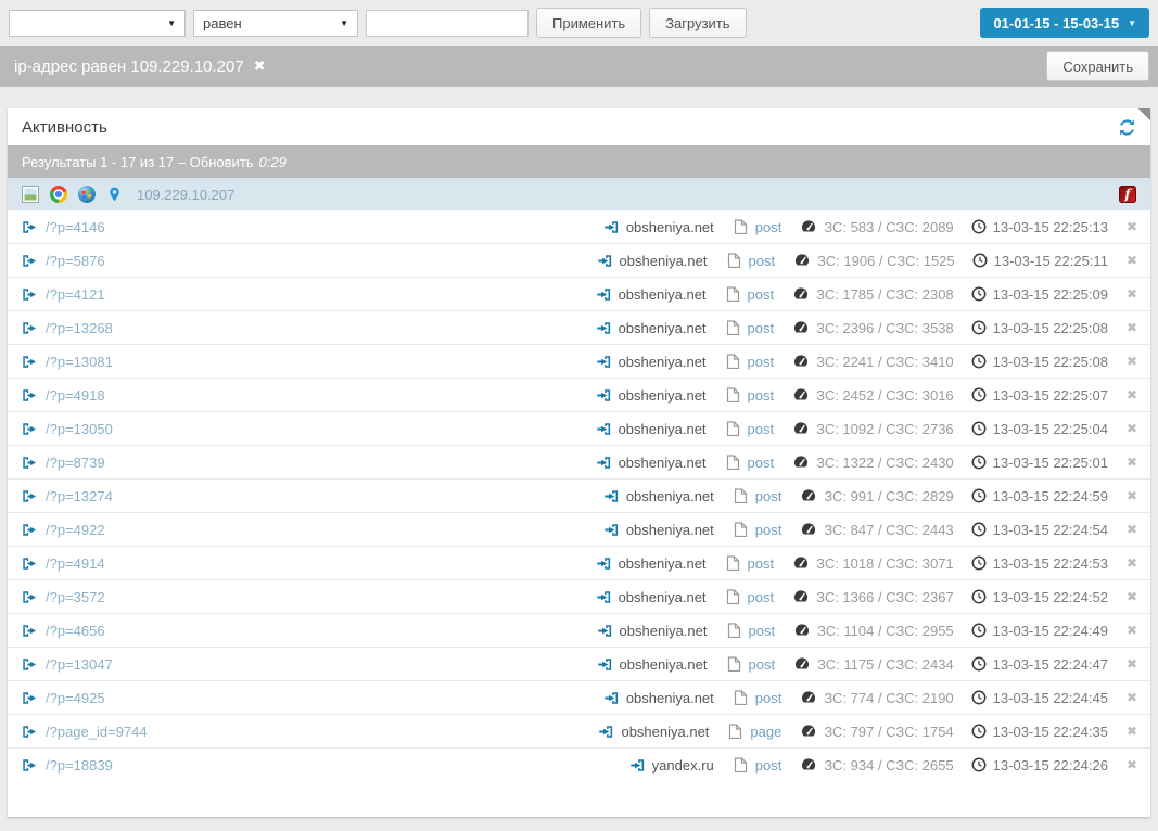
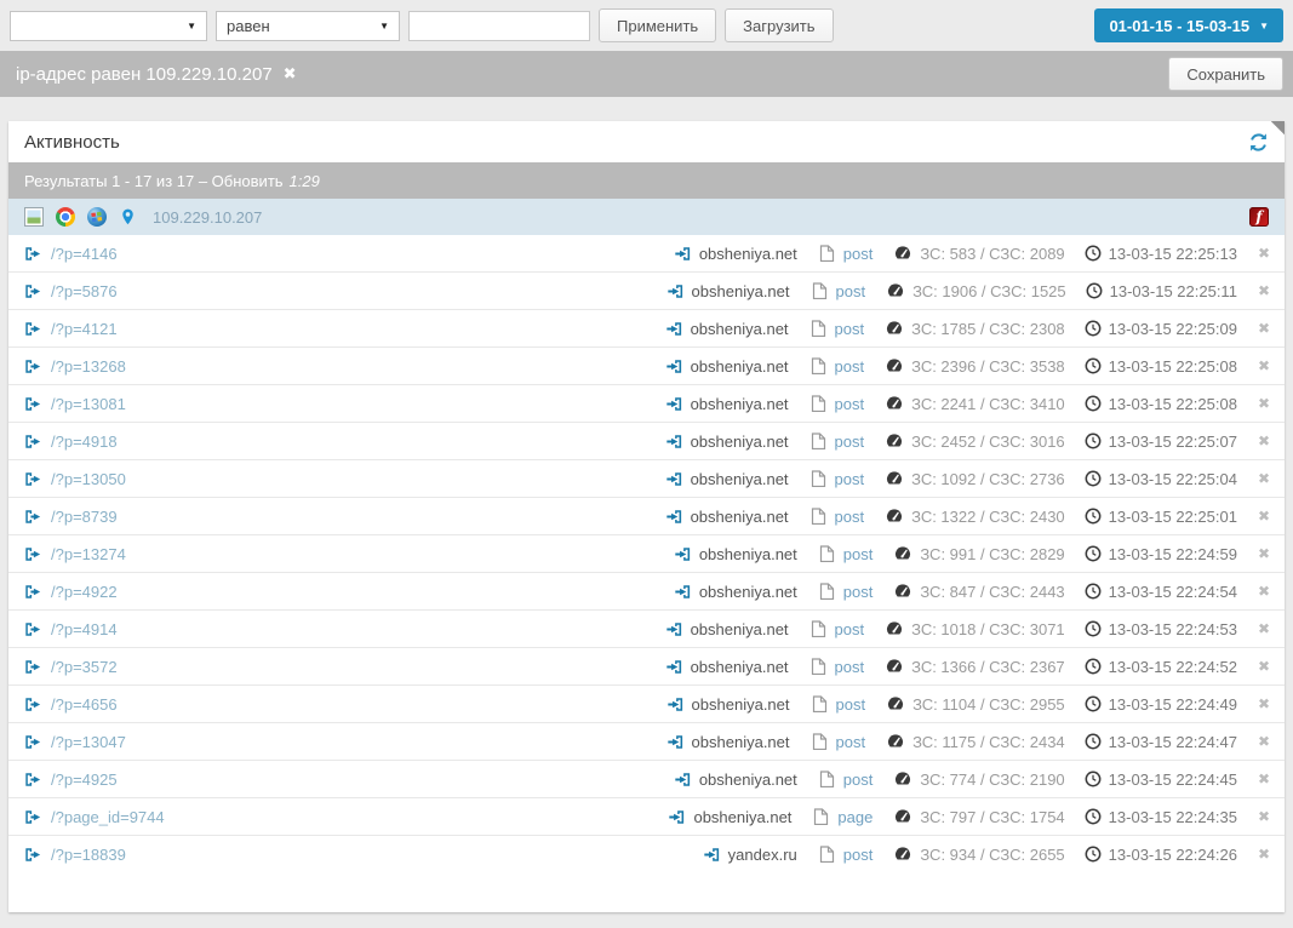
  ▼
  равен
  ▼
  Применить
  Загрузить
  01-01-15 - 15-03-15
  ▼
  ip-адрес равен 109.229.10.207
  ✖
  Сохранить
  Активность
  Результаты 1 - 17 из 17 – Обновить
- 0:29
+ 1:29
  109.229.10.207
  f
  /?p=4146
  obsheniya.net
  post
  ЗС: 583 / СЗС: 2089
  13-03-15 22:25:13
  ✖
  /?p=5876
  obsheniya.net
  post
  ЗС: 1906 / СЗС: 1525
  13-03-15 22:25:11
  ✖
  /?p=4121
  obsheniya.net
  post
  ЗС: 1785 / СЗС: 2308
  13-03-15 22:25:09
  ✖
  /?p=13268
  obsheniya.net
  post
  ЗС: 2396 / СЗС: 3538
  13-03-15 22:25:08
  ✖
  /?p=13081
  obsheniya.net
  post
  ЗС: 2241 / СЗС: 3410
  13-03-15 22:25:08
  ✖
  /?p=4918
  obsheniya.net
  post
  ЗС: 2452 / СЗС: 3016
  13-03-15 22:25:07
  ✖
  /?p=13050
  obsheniya.net
  post
  ЗС: 1092 / СЗС: 2736
  13-03-15 22:25:04
  ✖
  /?p=8739
  obsheniya.net
  post
  ЗС: 1322 / СЗС: 2430
  13-03-15 22:25:01
  ✖
  /?p=13274
  obsheniya.net
  post
  ЗС: 991 / СЗС: 2829
  13-03-15 22:24:59
  ✖
  /?p=4922
  obsheniya.net
  post
  ЗС: 847 / СЗС: 2443
  13-03-15 22:24:54
  ✖
  /?p=4914
  obsheniya.net
  post
  ЗС: 1018 / СЗС: 3071
  13-03-15 22:24:53
  ✖
  /?p=3572
  obsheniya.net
  post
  ЗС: 1366 / СЗС: 2367
  13-03-15 22:24:52
  ✖
  /?p=4656
  obsheniya.net
  post
  ЗС: 1104 / СЗС: 2955
  13-03-15 22:24:49
  ✖
  /?p=13047
  obsheniya.net
  post
  ЗС: 1175 / СЗС: 2434
  13-03-15 22:24:47
  ✖
  /?p=4925
  obsheniya.net
  post
  ЗС: 774 / СЗС: 2190
  13-03-15 22:24:45
  ✖
  /?page_id=9744
  obsheniya.net
  page
  ЗС: 797 / СЗС: 1754
  13-03-15 22:24:35
  ✖
  /?p=18839
  yandex.ru
  post
  ЗС: 934 / СЗС: 2655
  13-03-15 22:24:26
  ✖
